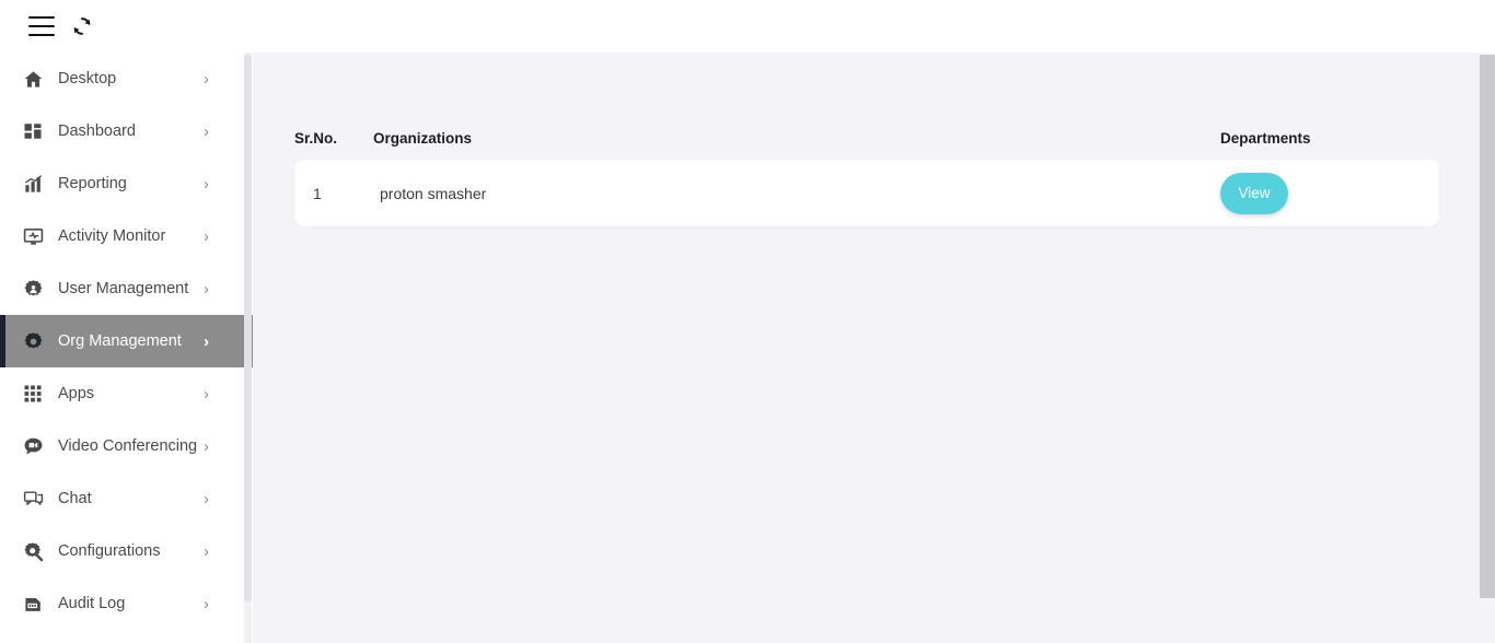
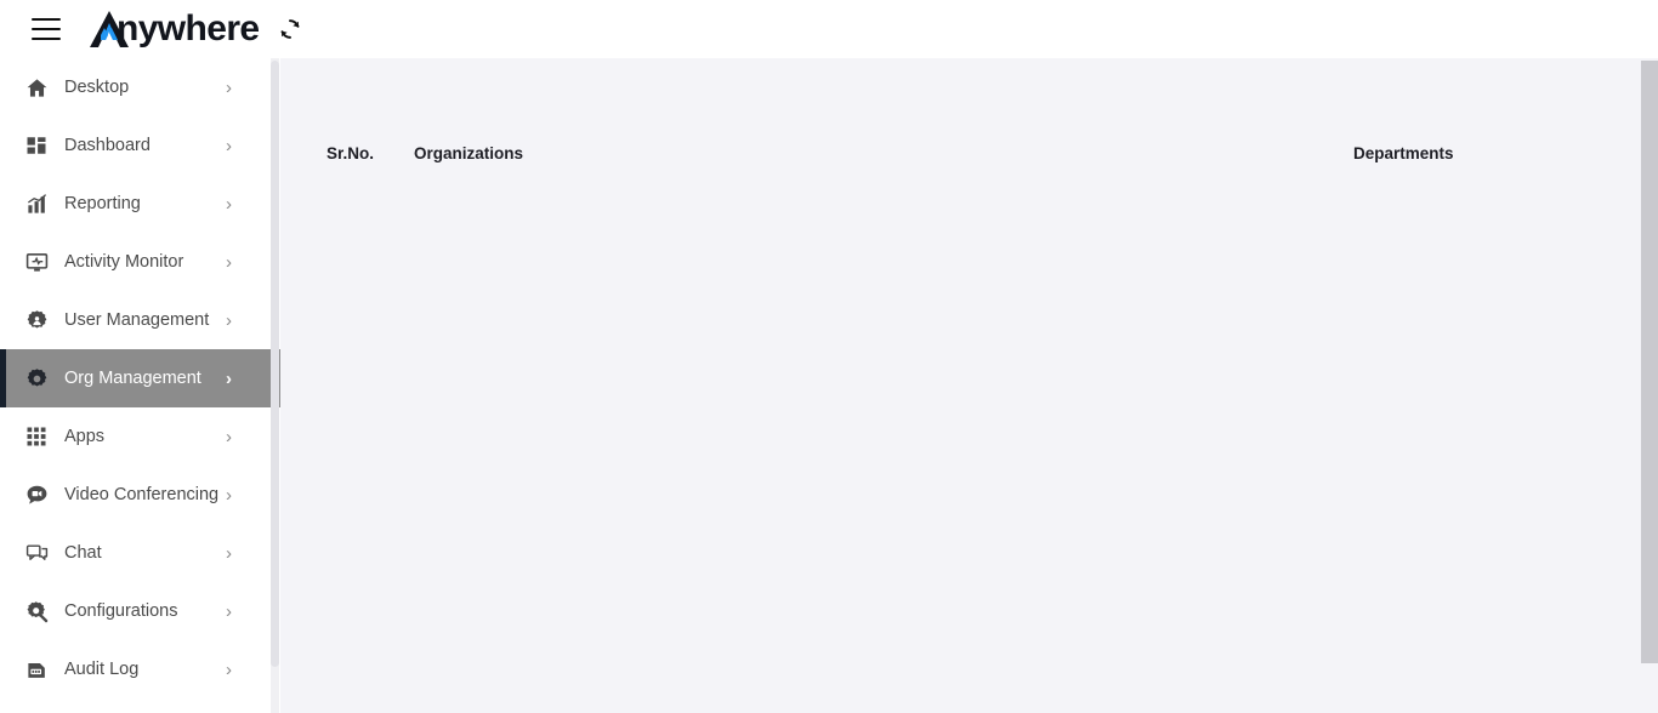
+ nywhere
  Desktop
  ›
  Dashboard
  ›
  Reporting
  ›
  Activity Monitor
  ›
  User Management
  ›
  Org Management
  ›
  Apps
  ›
  Video Conferencing
  ›
  Chat
  ›
  Configurations
  ›
  Audit Log
  ›
  Sr.No.
  Organizations
  Departments
- 1
- proton smasher
- View
